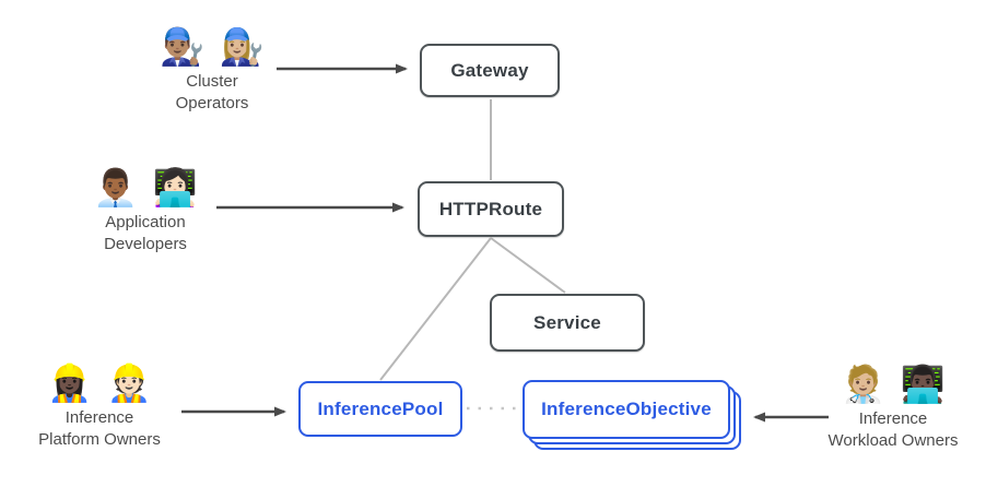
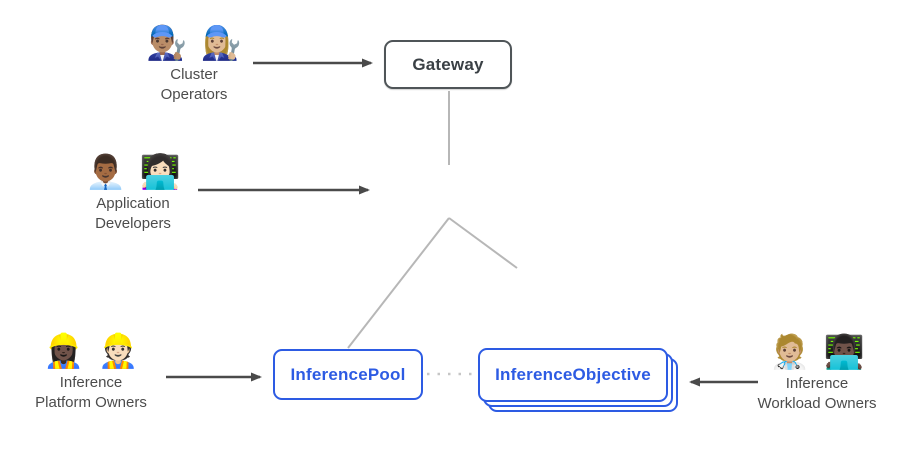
  👨🏽‍🔧 👩🏼‍🔧
  Cluster
  Operators
  👨🏾‍💼 👩🏻‍💻
  Application
  Developers
  👷🏿‍♀️ 👷🏻
  Inference
  Platform Owners
  🧑🏼‍⚕️ 👨🏿‍💻
  Inference
  Workload Owners
  Gateway
- HTTPRoute
- Service
  InferencePool
  InferenceObjective
